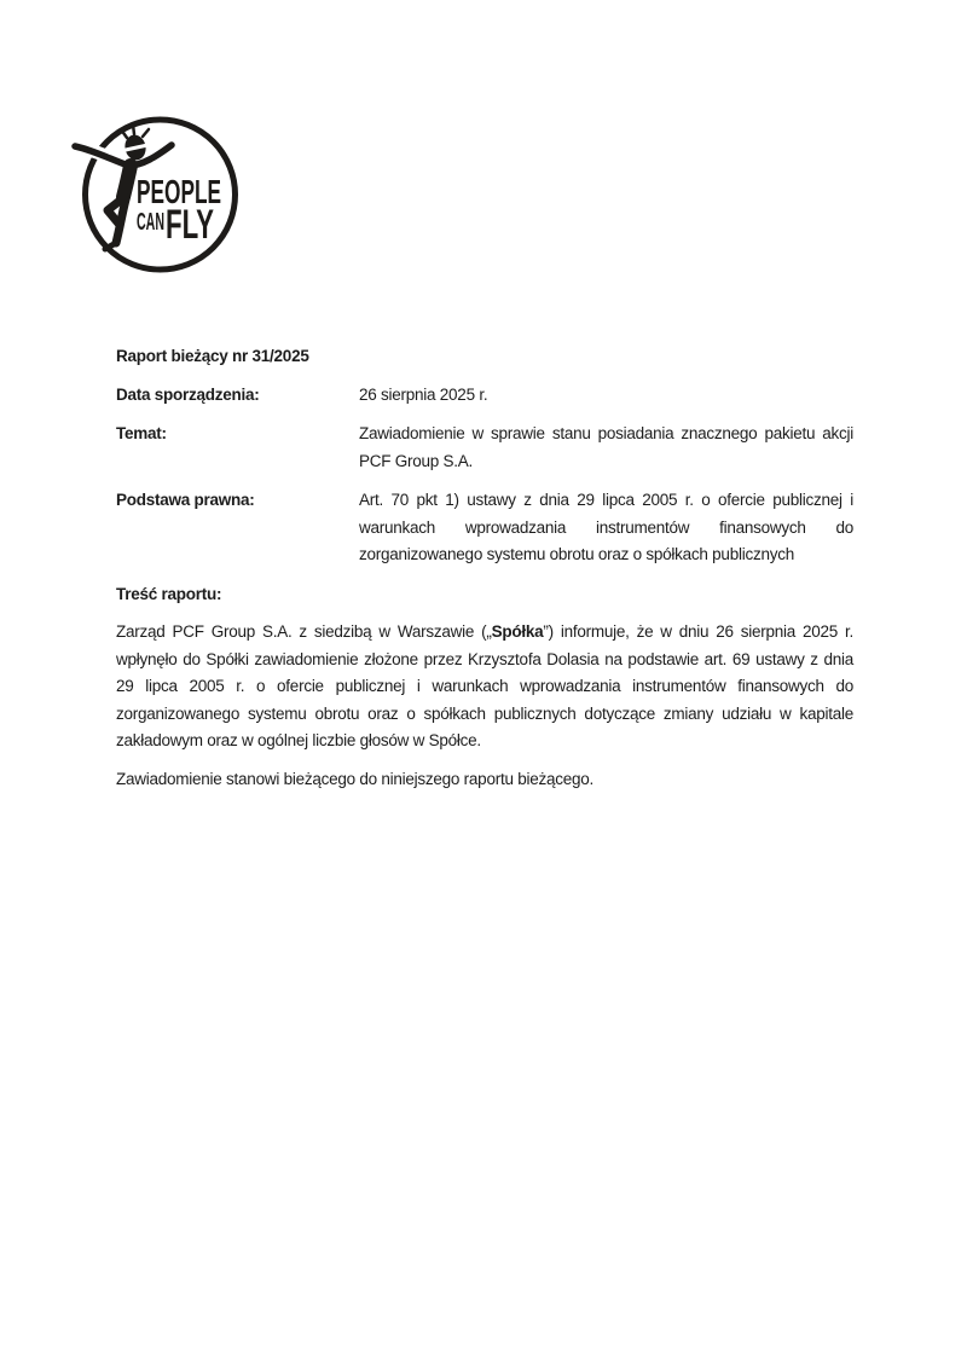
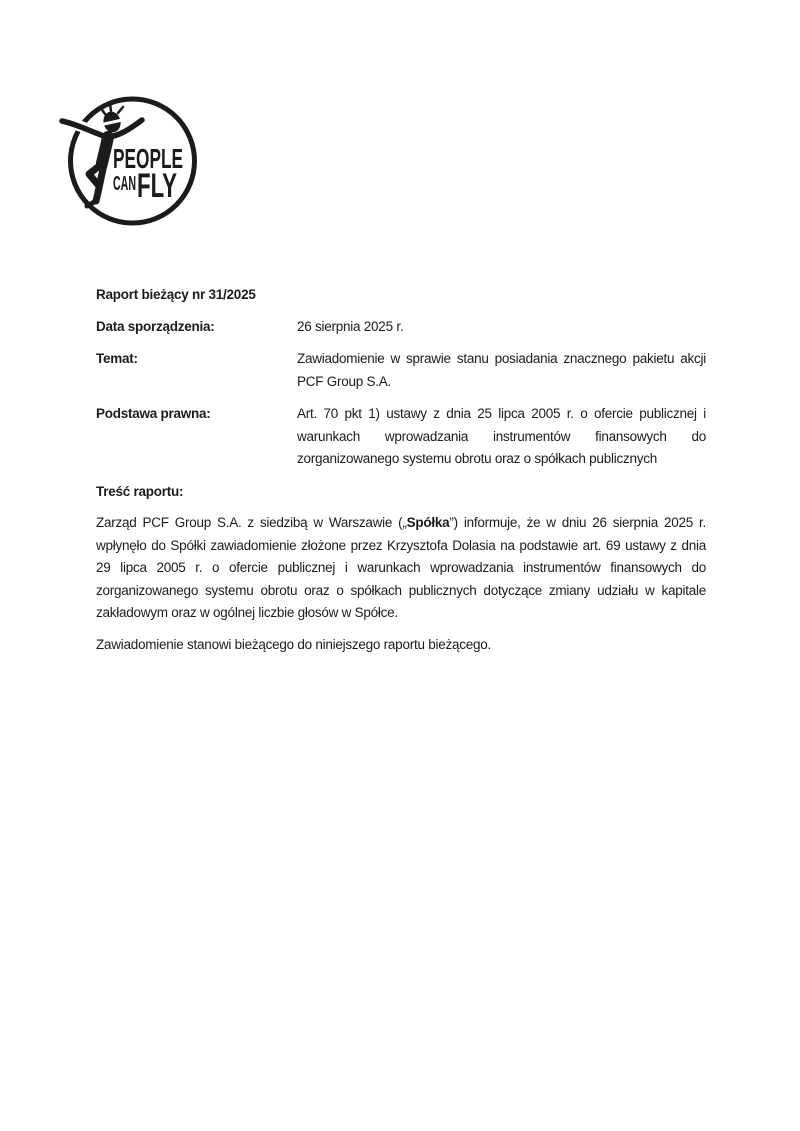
  PEOPLE
  CAN
  FLY
  Raport bieżący nr 31/2025
  Data sporządzenia:
  26 sierpnia 2025 r.
  Temat:
  Zawiadomienie w sprawie stanu posiadania znacznego pakietu akcji PCF Group S.A.
  Podstawa prawna:
- Art. 70 pkt 1) ustawy z dnia 29 lipca 2005 r. o ofercie publicznej i warunkach wprowadzania instrumentów finansowych do zorganizowanego systemu obrotu oraz o spółkach publicznych
+ Art. 70 pkt 1) ustawy z dnia 25 lipca 2005 r. o ofercie publicznej i warunkach wprowadzania instrumentów finansowych do zorganizowanego systemu obrotu oraz o spółkach publicznych
  Treść raportu:
  Zarząd PCF Group S.A. z siedzibą w Warszawie („Spółka”) informuje, że w dniu 26 sierpnia 2025 r. wpłynęło do Spółki zawiadomienie złożone przez Krzysztofa Dolasia na podstawie art. 69 ustawy z dnia 29 lipca 2005 r. o ofercie publicznej i warunkach wprowadzania instrumentów finansowych do zorganizowanego systemu obrotu oraz o spółkach publicznych dotyczące zmiany udziału w kapitale zakładowym oraz w ogólnej liczbie głosów w Spółce.
  Zawiadomienie stanowi bieżącego do niniejszego raportu bieżącego.
